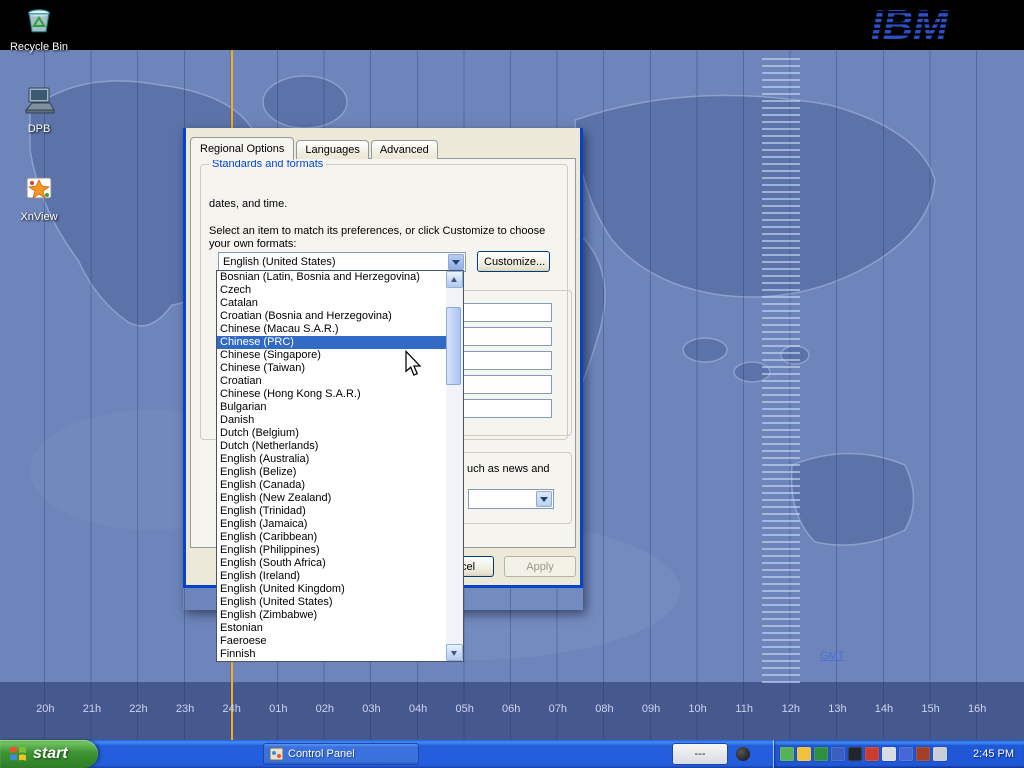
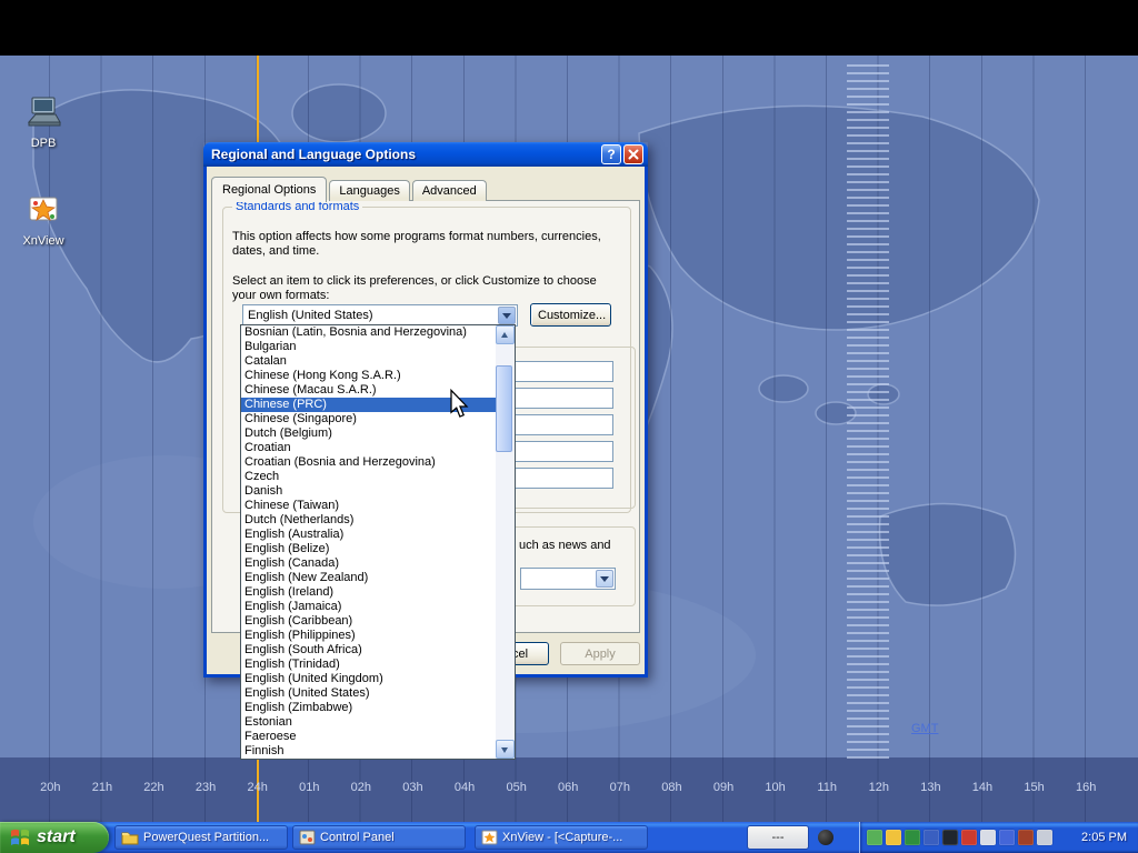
  20h
  21h
  22h
  23h
  24h
  01h
  02h
  03h
  04h
  05h
  06h
  07h
  08h
  09h
  10h
  11h
  12h
  13h
  14h
  15h
  16h
  GMT
- Recycle Bin
- IBM
  DPB
  XnView
+ Regional and Language Options
+ ?
  Regional Options
  Languages
  Advanced
  Standards and formats
+ This option affects how some programs format numbers, currencies,
  dates, and time.
- Select an item to match its preferences, or click Customize to choose
+ Select an item to click its preferences, or click Customize to choose
  your own formats:
  English (United States)
  Customize...
  uch as news and
  Apply
  Bosnian (Latin, Bosnia and Herzegovina)
- Czech
+ Bulgarian
  Catalan
- Croatian (Bosnia and Herzegovina)
+ Chinese (Hong Kong S.A.R.)
  Chinese (Macau S.A.R.)
  Chinese (PRC)
  Chinese (Singapore)
- Chinese (Taiwan)
+ Dutch (Belgium)
  Croatian
- Chinese (Hong Kong S.A.R.)
+ Croatian (Bosnia and Herzegovina)
- Bulgarian
+ Czech
  Danish
- Dutch (Belgium)
+ Chinese (Taiwan)
  Dutch (Netherlands)
  English (Australia)
  English (Belize)
  English (Canada)
  English (New Zealand)
- English (Trinidad)
+ English (Ireland)
  English (Jamaica)
  English (Caribbean)
  English (Philippines)
  English (South Africa)
- English (Ireland)
+ English (Trinidad)
  English (United Kingdom)
  English (United States)
  English (Zimbabwe)
  Estonian
  Faeroese
  Finnish
  start
+ PowerQuest Partition...
  Control Panel
+ XnView - [<Capture-...
  ---
- 2:45 PM
+ 2:05 PM
